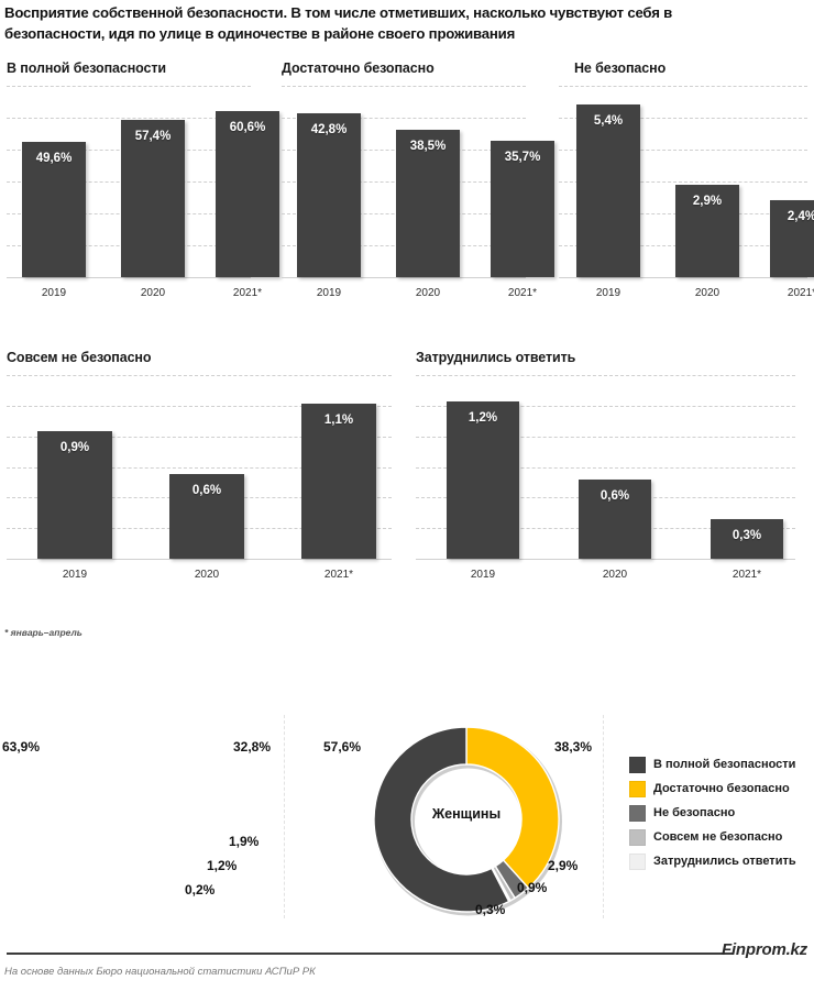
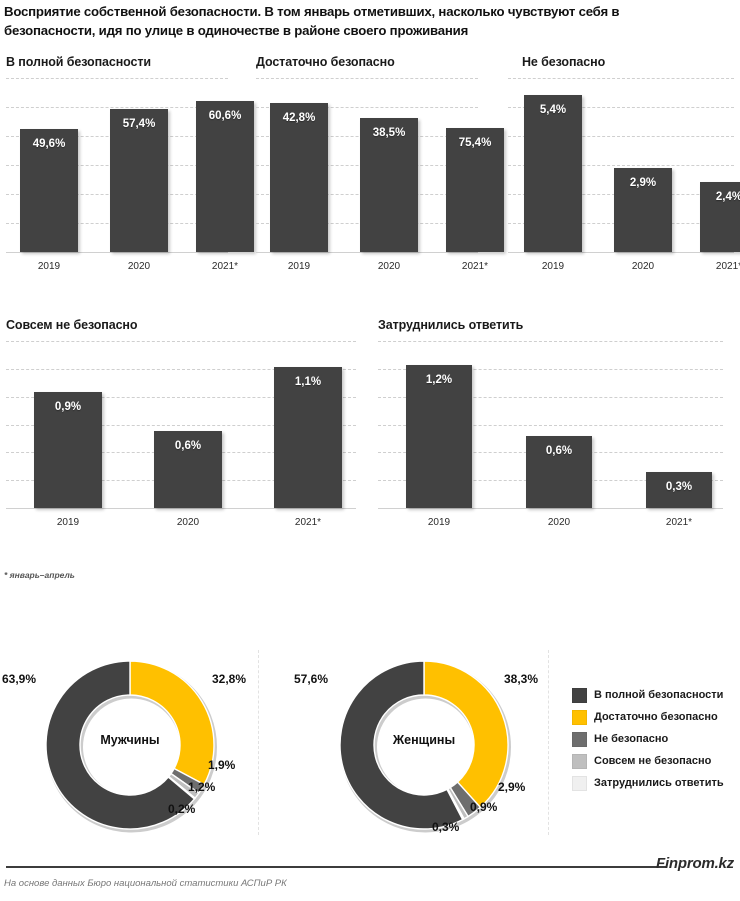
- Восприятие собственной безопасности. В том числе отметивших, насколько чувствуют себя в безопасности, идя по улице в одиночестве в районе своего проживания
+ Восприятие собственной безопасности. В том январь отметивших, насколько чувствуют себя в безопасности, идя по улице в одиночестве в районе своего проживания
  В полной безопасности
  49,6%
  2019
  57,4%
  2020
  60,6%
  2021*
  Достаточно безопасно
  42,8%
  2019
  38,5%
  2020
- 35,7%
+ 75,4%
  2021*
  Не безопасно
  5,4%
  2019
  2,9%
  2020
  2,4%
  2021
  Совсем не безопасно
  0,9%
  2019
  0,6%
  2020
  1,1%
  2021*
  Затруднились ответить
  1,2%
  2019
  0,6%
  2020
  0,3%
  2021*
  * январь–апрель
+ Мужчины
  63,9%
  32,8%
  1,9%
  1,2%
  0,2%
  Женщины
  57,6%
  38,3%
  2,9%
  0,9%
  0,3%
  В полной безопасности
  Достаточно безопасно
  Не безопасно
  Совсем не безопасно
  Затруднились ответить
  Finprom.kz
  На основе данных Бюро национальной статистики АСПиР РК
